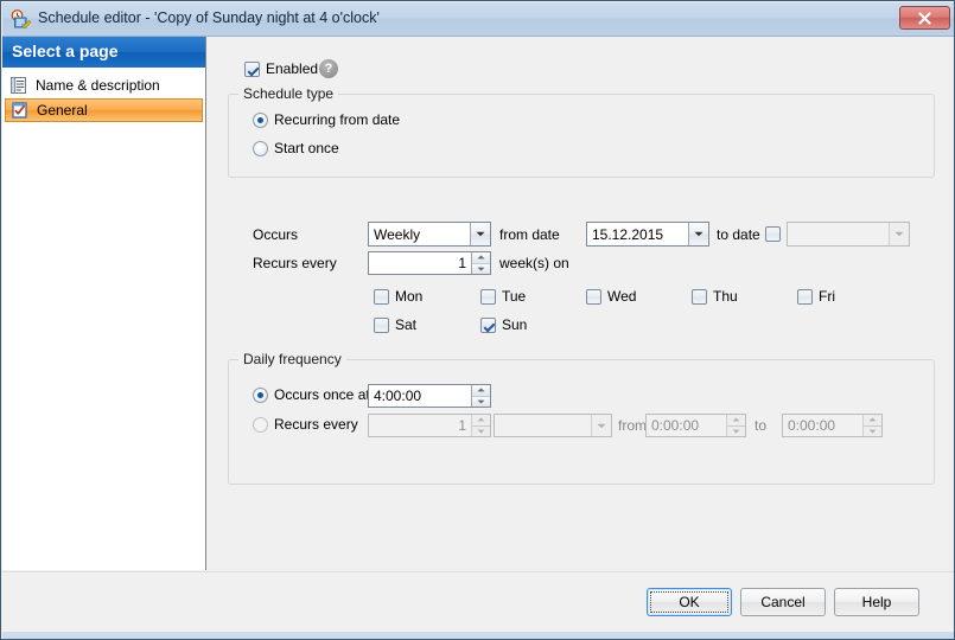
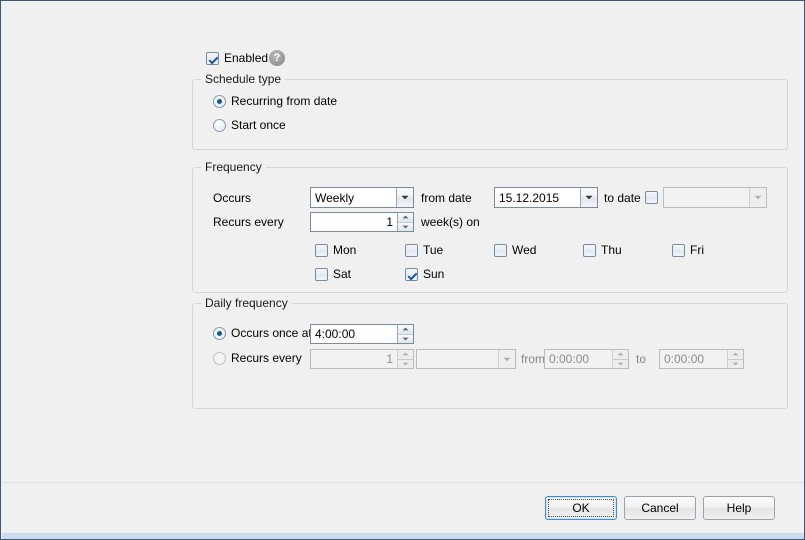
- Schedule editor - 'Copy of Sunday night at 4 o'clock'
- Select a page
- Name & description
- General
  Enabled
  ?
  Schedule type
  Recurring from date
  Start once
+ Frequency
  Occurs
  Weekly
  from date
  15.12.2015
  to date
  Recurs every
  1
  week(s) on
  Mon
  Tue
  Wed
  Thu
  Fri
  Sat
  Sun
  Daily frequency
  Occurs once a
  4:00:00
  Recurs every
  1
  from
  0:00:00
  to
  0:00:00
  OK
  Cancel
  Help
